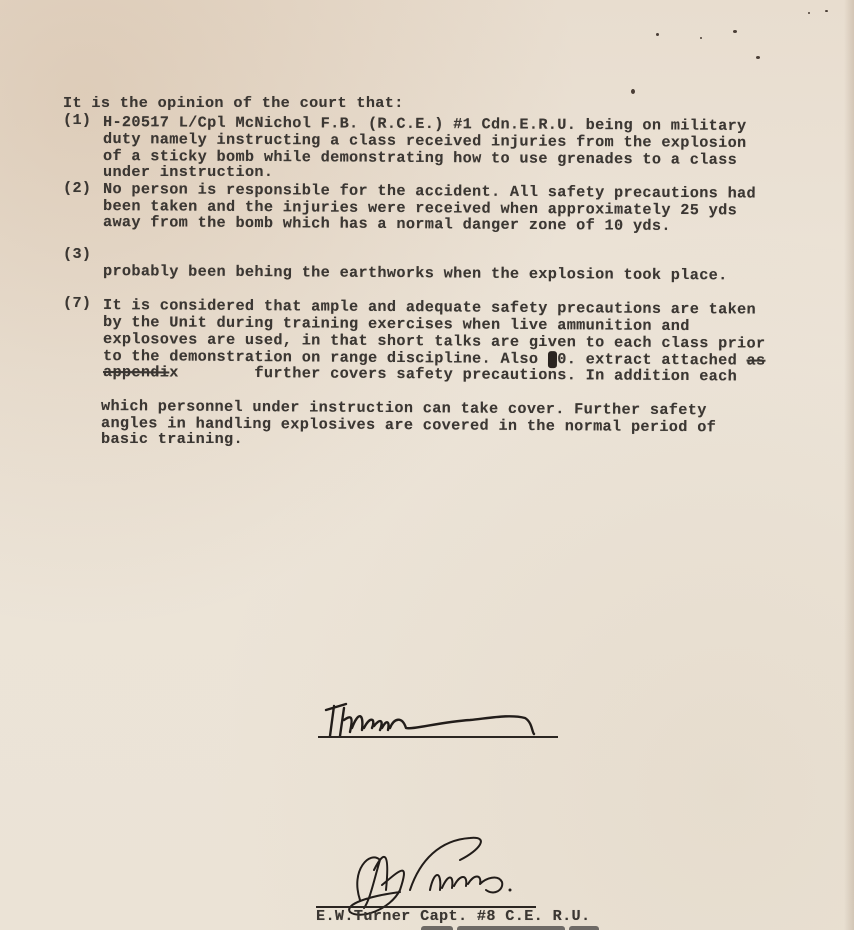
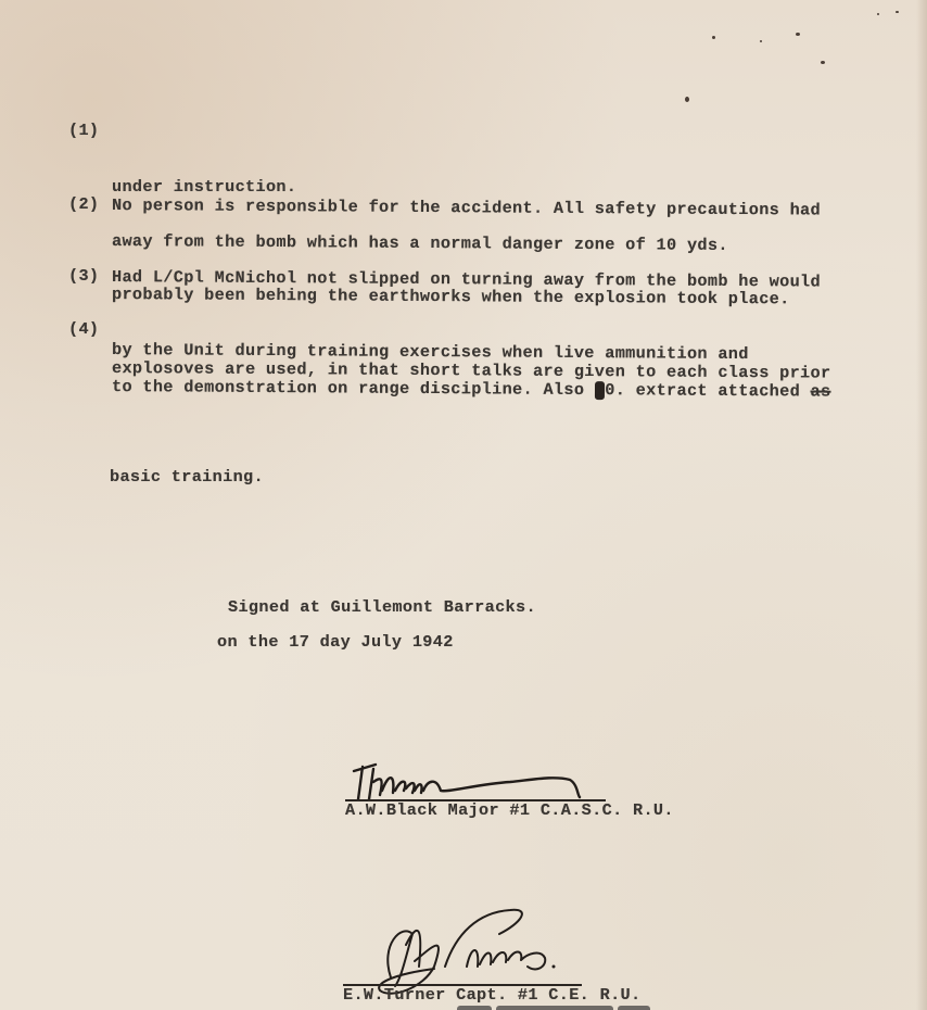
- It is the opinion of the court that:
  (1)
- H-20517 L/Cpl McNichol F.B. (R.C.E.) #1 Cdn.E.R.U. being on military
- duty namely instructing a class received injuries from the explosion
- of a sticky bomb while demonstrating how to use grenades to a class
  under instruction.
  (2)
  No person is responsible for the accident. All safety precautions had
- been taken and the injuries were received when approximately 25 yds
  away from the bomb which has a normal danger zone of 10 yds.
  (3)
+ Had L/Cpl McNichol not slipped on turning away from the bomb he would
  probably been behing the earthworks when the explosion took place.
- (7)
+ (4)
- It is considered that ample and adequate safety precautions are taken
  by the Unit during training exercises when live ammunition and
  explosoves are used, in that short talks are given to each class prior
  to the demonstration on range discipline. Also D0. extract attached as
- appendix further covers safety precautions. In addition each
- which personnel under instruction can take cover. Further safety
- angles in handling explosives are covered in the normal period of
  basic training.
+ Signed at Guillemont Barracks.
+ on the 17 day July 1942
+ A.W.Black Major #1 C.A.S.C. R.U.
- E.W.Turner Capt. #8 C.E. R.U.
+ E.W.Turner Capt. #1 C.E. R.U.
